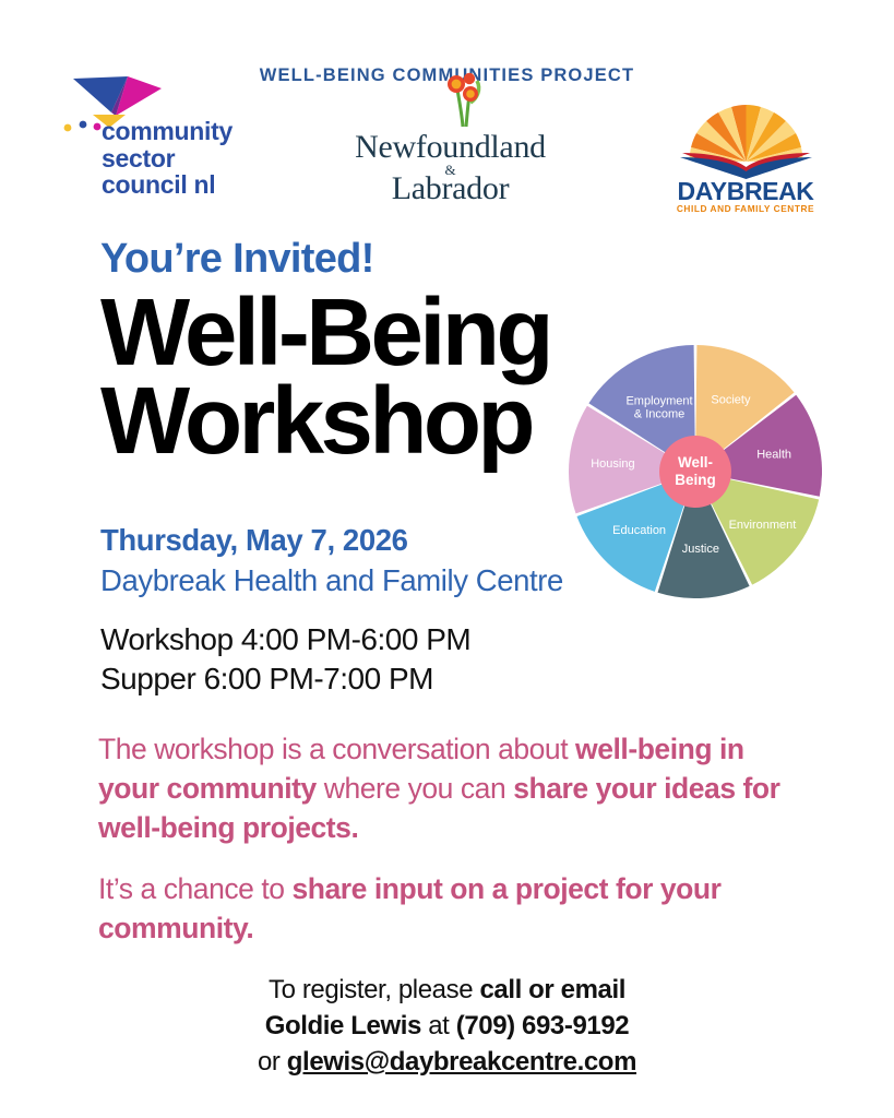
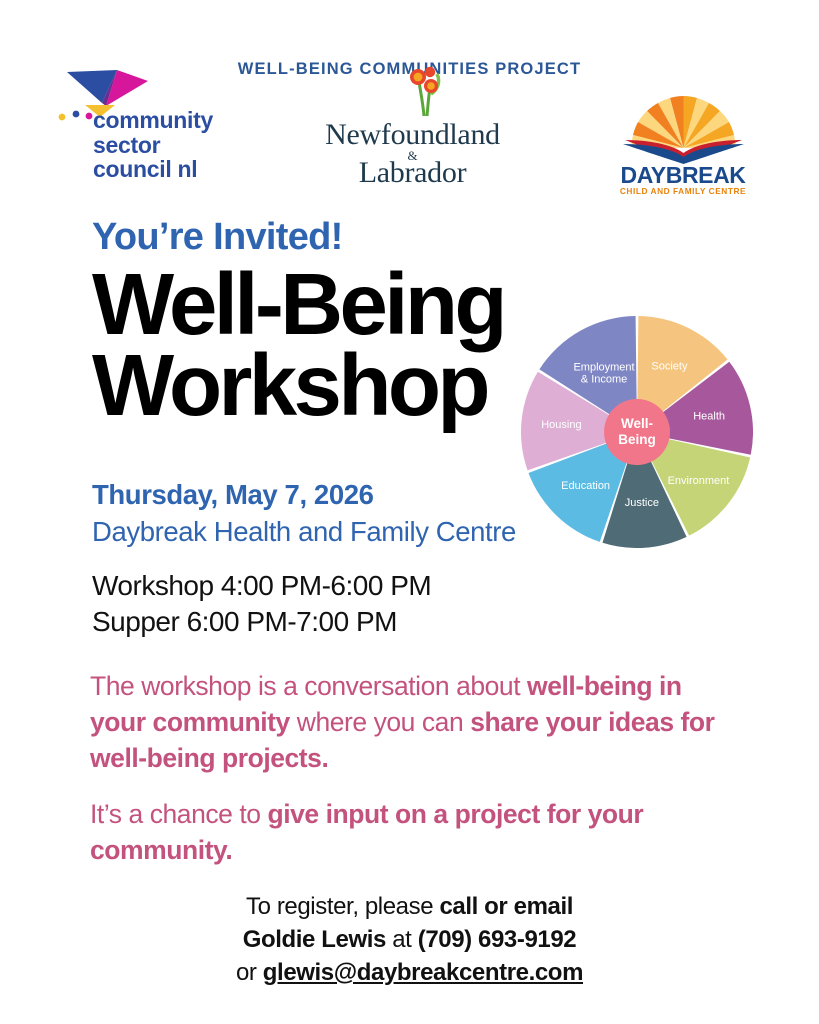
  WELL-BEING COMMUNITIES PROJECT
  community
  sector
  council nl
  Newfoundland
  &
  Labrador
  DAYBREAK
  CHILD AND FAMILY CENTRE
  Society
  Health
  Environment
  Justice
  Education
  Housing
  Employment
  & Income
  Well-
  Being
  You’re Invited!
  Well-Being
  Workshop
  Thursday, May 7, 2026
  Daybreak Health and Family Centre
  Workshop 4:00 PM-6:00 PM
  Supper 6:00 PM-7:00 PM
  The workshop is a conversation about well-being in your community where you can share your ideas for well-being projects.
- It’s a chance to share input on a project for your community.
+ It’s a chance to give input on a project for your community.
  To register, please call or email
  Goldie Lewis at (709) 693-9192
  or glewis@daybreakcentre.com
